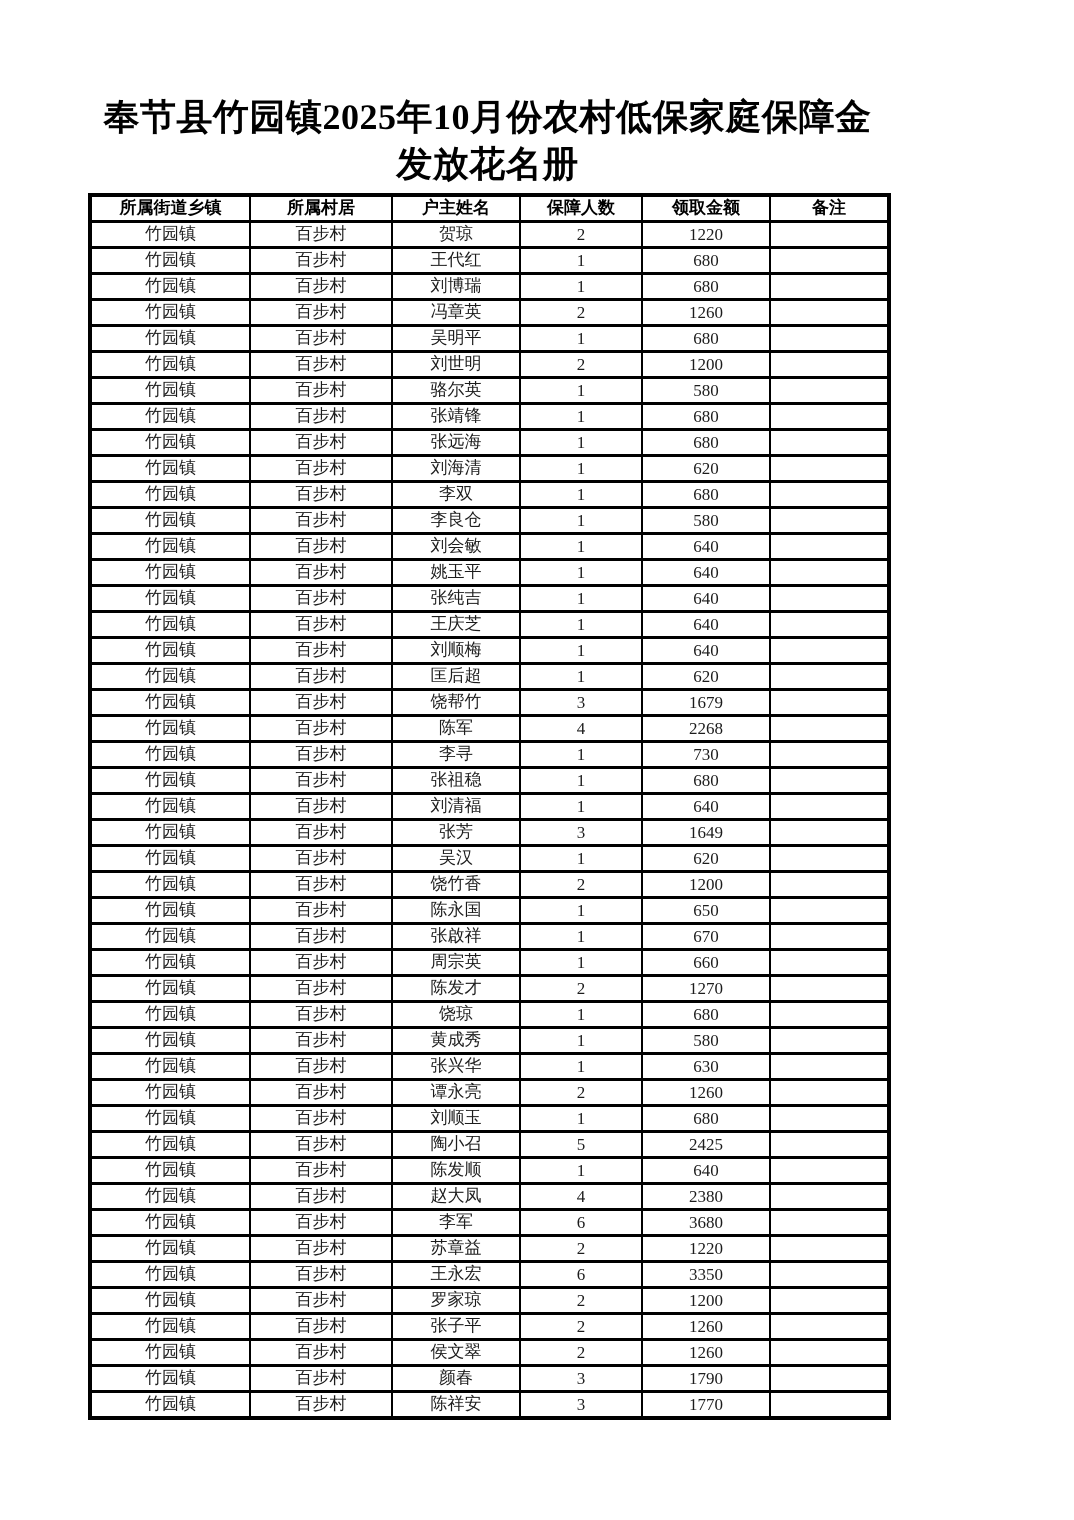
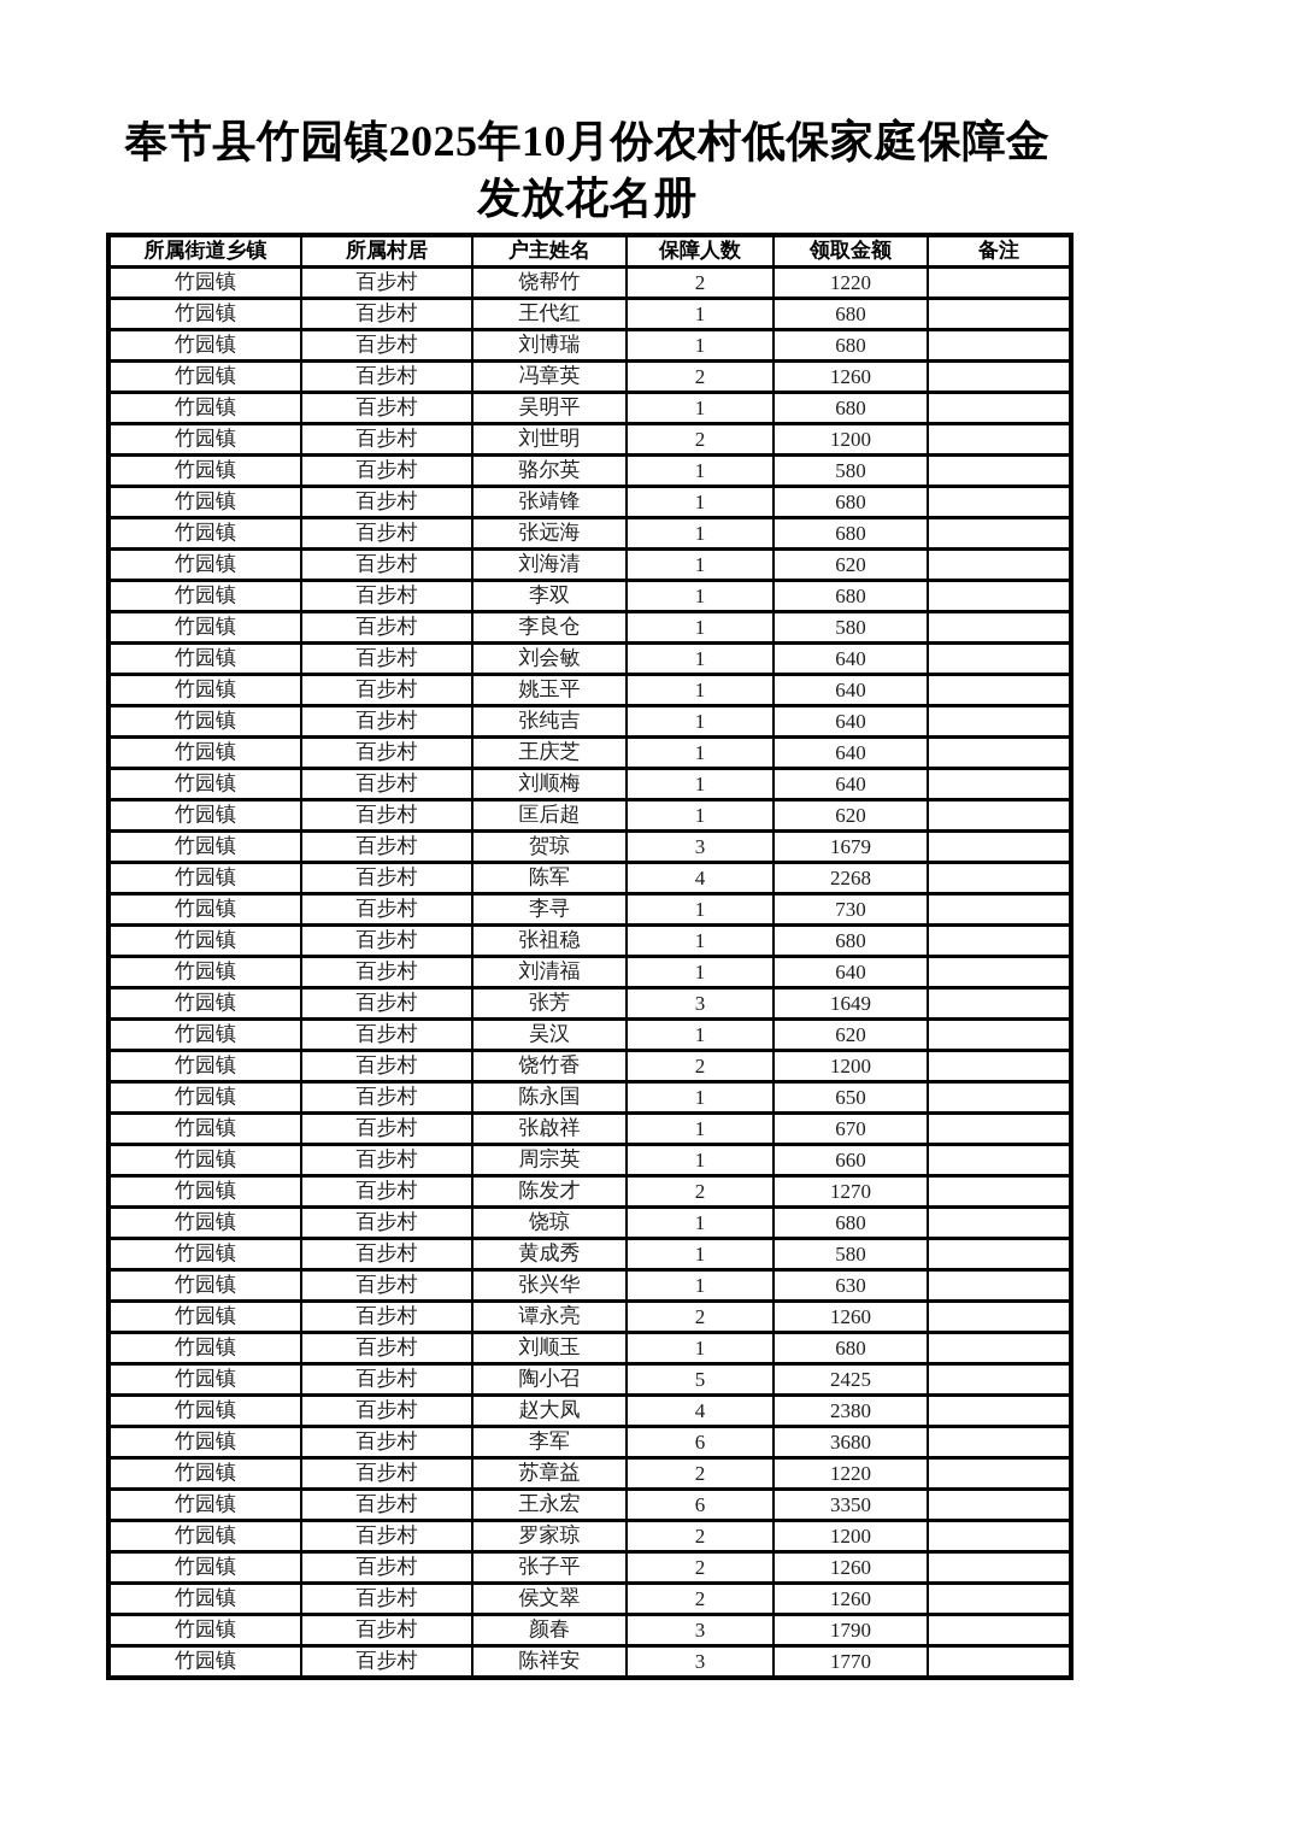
  奉节县竹园镇2025年10月份农村低保家庭保障金发放花名册
  所属街道乡镇	所属村居	户主姓名	保障人数	领取金额	备注
- 竹园镇	百步村	贺琼	2	1220
+ 竹园镇	百步村	饶帮竹	2	1220
  竹园镇	百步村	王代红	1	680
  竹园镇	百步村	刘博瑞	1	680
  竹园镇	百步村	冯章英	2	1260
  竹园镇	百步村	吴明平	1	680
  竹园镇	百步村	刘世明	2	1200
  竹园镇	百步村	骆尔英	1	580
  竹园镇	百步村	张靖锋	1	680
  竹园镇	百步村	张远海	1	680
  竹园镇	百步村	刘海清	1	620
  竹园镇	百步村	李双	1	680
  竹园镇	百步村	李良仓	1	580
  竹园镇	百步村	刘会敏	1	640
  竹园镇	百步村	姚玉平	1	640
  竹园镇	百步村	张纯吉	1	640
  竹园镇	百步村	王庆芝	1	640
  竹园镇	百步村	刘顺梅	1	640
  竹园镇	百步村	匡后超	1	620
- 竹园镇	百步村	饶帮竹	3	1679
+ 竹园镇	百步村	贺琼	3	1679
  竹园镇	百步村	陈军	4	2268
  竹园镇	百步村	李寻	1	730
  竹园镇	百步村	张祖稳	1	680
  竹园镇	百步村	刘清福	1	640
  竹园镇	百步村	张芳	3	1649
  竹园镇	百步村	吴汉	1	620
  竹园镇	百步村	饶竹香	2	1200
  竹园镇	百步村	陈永国	1	650
  竹园镇	百步村	张啟祥	1	670
  竹园镇	百步村	周宗英	1	660
  竹园镇	百步村	陈发才	2	1270
  竹园镇	百步村	饶琼	1	680
  竹园镇	百步村	黄成秀	1	580
  竹园镇	百步村	张兴华	1	630
  竹园镇	百步村	谭永亮	2	1260
  竹园镇	百步村	刘顺玉	1	680
  竹园镇	百步村	陶小召	5	2425
- 竹园镇	百步村	陈发顺	1	640
  竹园镇	百步村	赵大凤	4	2380
  竹园镇	百步村	李军	6	3680
  竹园镇	百步村	苏章益	2	1220
  竹园镇	百步村	王永宏	6	3350
  竹园镇	百步村	罗家琼	2	1200
  竹园镇	百步村	张子平	2	1260
  竹园镇	百步村	侯文翠	2	1260
  竹园镇	百步村	颜春	3	1790
  竹园镇	百步村	陈祥安	3	1770
